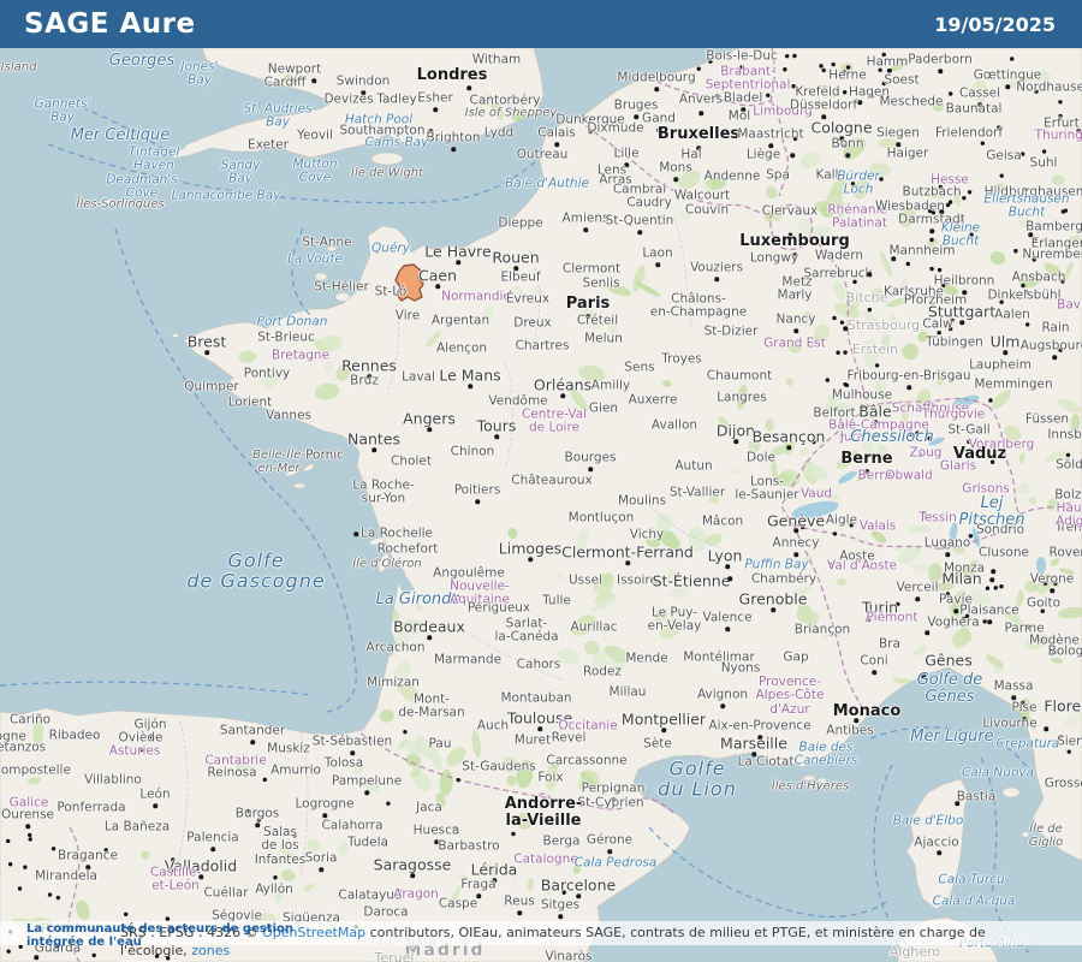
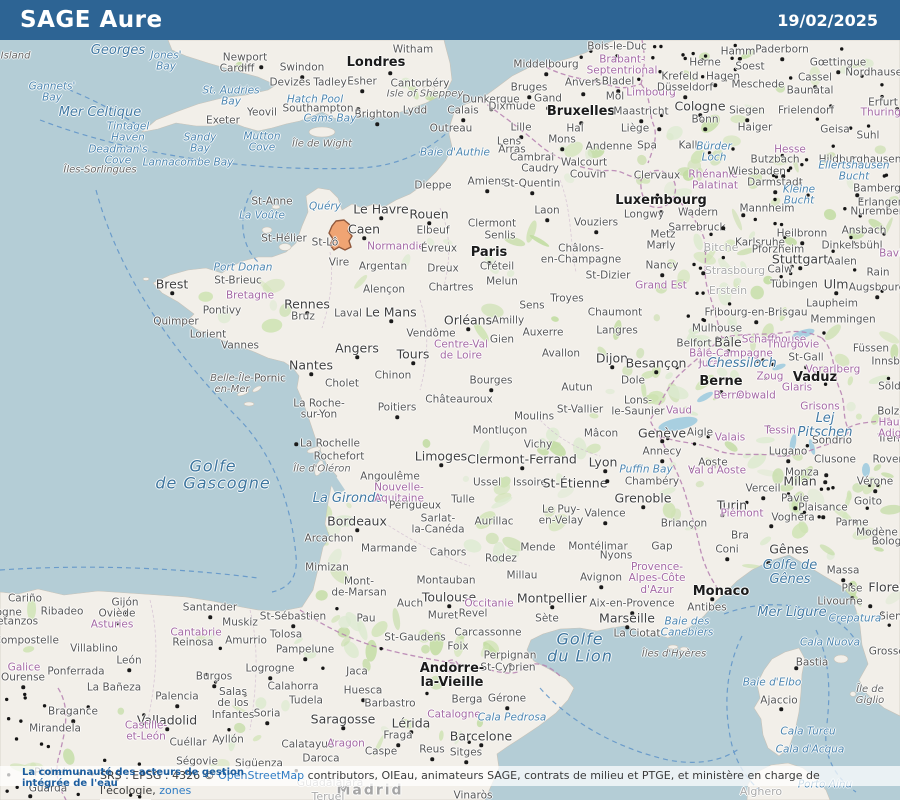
  Island
  Georges
  Jones'
  Bay
  Newport
  Cardiff
  Swindon
  Londres
  Witham
  Cantorbéry
  Isle of Sheppey
  Esher
  Devizes
  Tadley
  St. Audries
  Bay
  Hatch Pool
  Southampton
  Yeovil
  Brighton
  Lydd
  Exeter
  Cams Bay
  Sandy
  Bay
  Mutton
  Cove
  Île de Wight
  Tintagel
  Haven
  Deadman's
  Cove
  Lannacombe Bay
  Îles-Sorlingues
  Mer Celtique
  Gannets'
  Bay
  Quéry
  Baie d'Authie
  Calais
  Outreau
  Dunkerque
  Dixmude
  Bruges
  Middelbourg
  Gand
  Anvers
  Bladel
  Mol
  Bois-le-Duc
  Brabant-
  Septentrional
  Limbourg
  Bruxelles
  Maastricht
  Hal
  Liège
  Lille
  Lens
  Arras
  Mons
  Andenne
  Spa
  Cambrai
  Caudry
  Walcourt
  Couvin
  Amiens
  St-Quentin
  Dieppe
  Clervaux
  Luxembourg
  Longwy
  Wadern
  Rhénanie-
  Palatinat
  Le Havre
  Rouen
  Elbeuf
  Caen
  St-Lô
  Normandie
  Évreux
  Vire
  Argentan
  Dreux
  Alençon
  Chartres
  St-Anne
  La Voûte
  St-Hélier
  Port Donan
  Clermont
  Senlis
  Paris
  Créteil
  Melun
  Laon
  Vouziers
  Châlons-
  en-Champagne
  St-Dizier
  Metz
  Marly
  Sarrebruc
  Nancy
  Grand Est
  Troyes
  Sens
  Chaumont
  Langres
  Strasbourg
  Erstein
  Bitche
  Brest
  St-Brieuc
  Bretagne
  Pontivy
  Rennes
  Bruz
  Quimper
  Lorient
  Vannes
  Laval
  Le Mans
  Angers
  Tours
  Vendôme
  Orléans
  Amilly
  Auxerre
  Gien
  Centre-Val
  de Loire
  Avallon
  Nantes
  Pornic
  Belle-Île-
  en-Mer
  Cholet
  Chinon
  Bourges
  Autun
  La Roche-
  sur-Yon
  Châteauroux
  Poitiers
  St-Vallier
  Moulins
  Montluçon
  Vichy
  La Rochelle
  Rochefort
  Île d'Oléron
  Golfe
  de Gascogne
  La Gironde
  Limoges
  Clermont-Ferrand
  Ussel
  Issoire
  Angoulême
  Nouvelle-
  Aquitaine
  Périgueux
  Tulle
  Le Puy-
  en-Velay
  St-Étienne
  Bordeaux
  Sarlat-
  la-Canéda
  Aurillac
  Mende
  Arcachon
  Marmande
  Cahors
  Rodez
  Mimizan
  Millau
  Mont-
  de-Marsan
  Montauban
  Toulouse
  Occitanie
  Auch
  Muret
  Revel
  Pau
  Carcassonne
  St-Gaudens
  Foix
  Perpignan
  St-Cyprien
  Dijon
  Besançon
  Dole
  Belfort
  Mulhouse
  Bâle
  Bâle-Campagne
  Jura
  Chessiloch
  Schaffhouse
  Thurgovie
  St-Gall
  Zoug
  Vorarlberg
  Vaduz
  Glaris
  Berne
  Berne
  Obwald
  Lons-
  le-Saunier
  Grisons
  Vaud
  Lej Pitschen
  Mâcon
  Genève
  Aigle
  Valais
  Tessin
  Sondrio
  Annecy
  Lyon
  Puffin Bay
  Chambéry
  Lugano
  Clusone
  Aoste
  Val d'Aoste
  Verceil
  Monza
  Milan
  Vérone
  Grenoble
  Pavie
  Turin
  Piémont
  Plaisance
  Goito
  Voghera
  Parme
  Modène
  Bolog
  Bra
  Coni
  Gênes
  Golfe de
  Gênes
  Massa
  Pise
  Livourne
  Valence
  Montélimar
  Nyons
  Gap
  Briançon
  Avignon
  Provence-
  Alpes-Côte
  d'Azur
  Monaco
  Antibes
  Aix-en-Provence
  Marseille
  La Ciotat
  Sète
  Montpellier
  Mer Ligure
  Crepatura
  Baie des
  Canebiers
  Golfe
  du Lion
  Îles d'Hyères
  Cala Nuova
  Bastia
  Baie d'Elbo
  Île de Giglio
  Ajaccio
  Cala Turcu
  Cala d'Acqua
  Porto Ainu
  Alghero
  Krefeld
  Hagen
  Herne
  Hamm
  Paderborn
  Soest
  Gœttingue
  Nordhause
  Meschede
  Cassel
  Baunatal
  Düsseldorf
  Cologne
  Bonn
  Siegen
  Frielendorf
  Erfurt
  Thuring
  Haiger
  Geisa
  Suhl
  Kall
  Bürder
  Loch
  Hesse
  Butzbach
  Hildburghausen
  Ellertshausen
  Bucht
  Wiesbaden
  Darmstadt
  Kleine
  Bucht
  Bamberg
  Erlange
  Nurembe
  Mannheim
  Ansbach
  Heilbronn
  Dinkelsbühl
  Karlsruhe
  Pforzheim
  Stuttgart
  Aalen
  Calw
  Rain
  Tübingen
  Ulm
  Augsbour
  Laupheim
  Memmingen
  Fribourg-en-Brisgau
  Füssen
  HauAdig
  Cariño
  Ribadeo
  Gijón
  Oviède
  Asturies
  Santander
  etanzos
  Muskiz
  St-Sébastien
  Cantabrie
  Reinosa
  Amurrio
  Tolosa
  Villablino
  Pampelune
  León
  Logrogne
  Galice
  Ponferrada
  Ourense
  Burgos
  Calahorra
  La Bañeza
  Palencia
  Salas
  de los
  Infantes
  Tudela
  Jaca
  Huesca
  Barbastro
  Andorre-
  la-Vieille
  Berga
  Gérone
  Catalogne
  Cala Pedrosa
  Saragosse
  Lérida
  Fraga
  Barcelone
  Reus
  Sitges
  Soria
  Bragance
  Mirandela
  Valladolid
  Castille-
  et-León
  Cuéllar
  Ayllón
  Calatayud
  Aragon
  Caspe
  Daroca
  Ségovie
  Sigüenza
  Madrid
  Guadalajara
  Teruel
  Vinaròs
  Pinhel
  Guarda
  SRS : EPSG : 4326 © OpenStreetMap contributors, OIEau, animateurs SAGE, contrats de milieu et PTGE, et ministère en charge de l'écologie, zones
  La communauté des acteurs de gestion intégrée de l'eau
  SAGE Aure
- 19/05/2025
+ 19/02/2025
